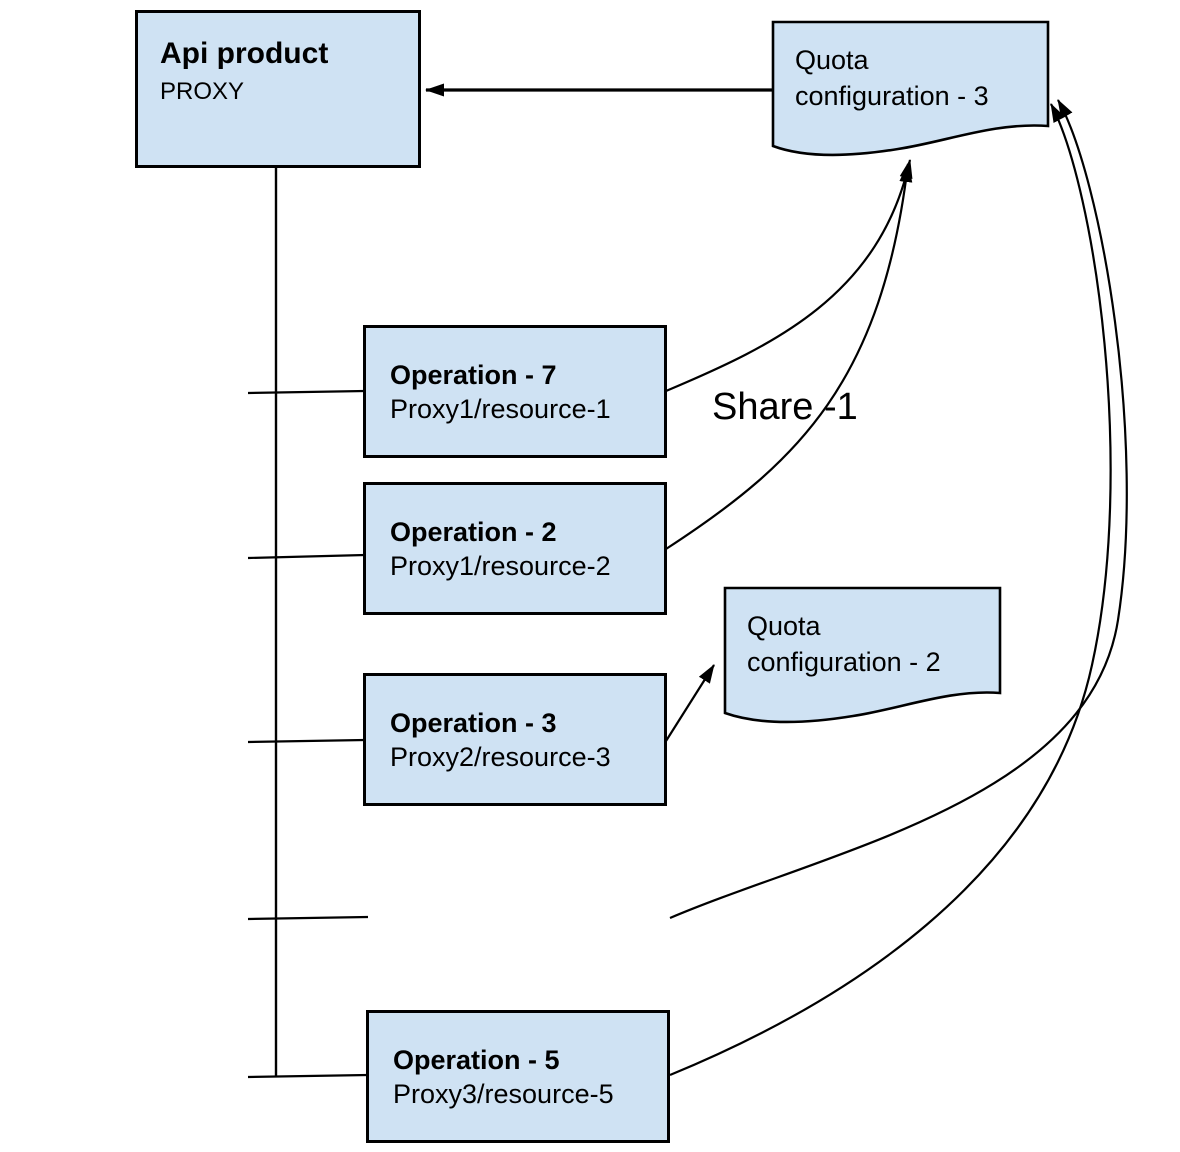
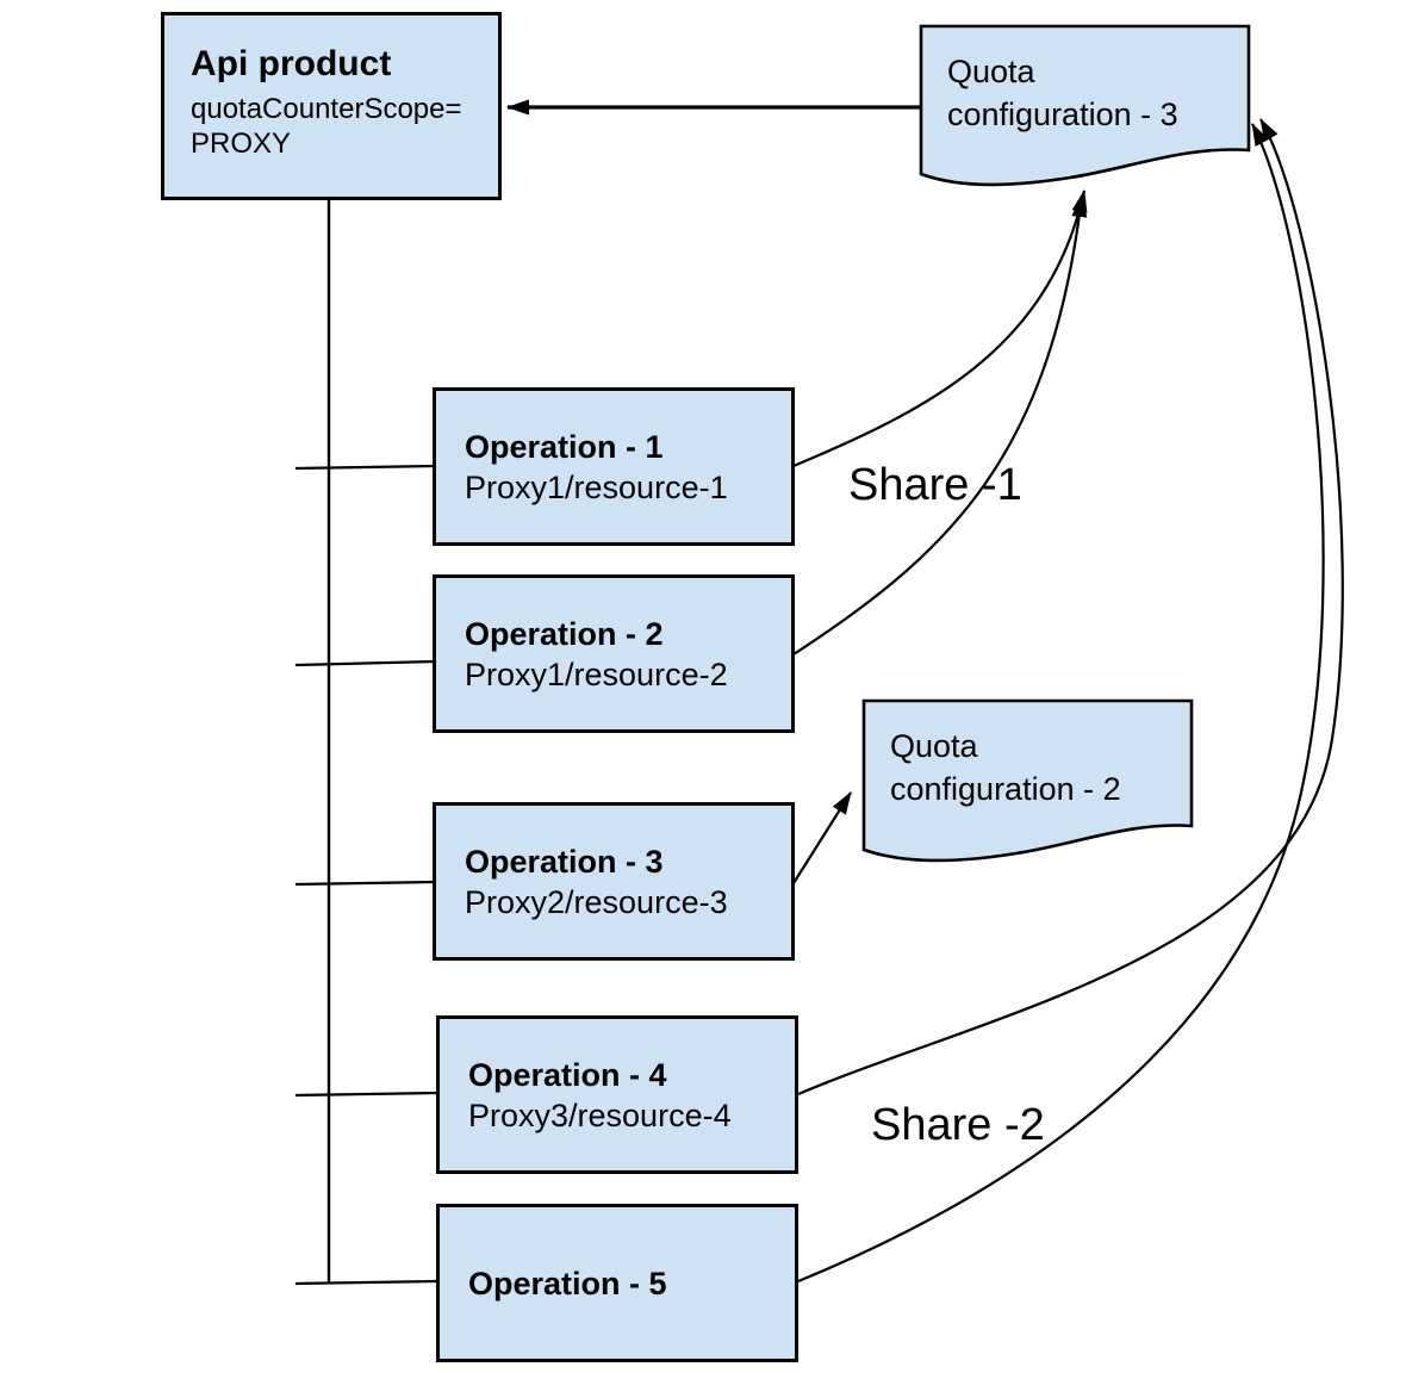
  Api product
+ quotaCounterScope=
  PROXY
- Operation - 7
+ Operation - 1
  Proxy1/resource-1
  Operation - 2
  Proxy1/resource-2
  Operation - 3
  Proxy2/resource-3
+ Operation - 4
+ Proxy3/resource-4
  Operation - 5
- Proxy3/resource-5
  Quota configuration - 3
  Quota configuration - 2
  Share -1
+ Share -2
